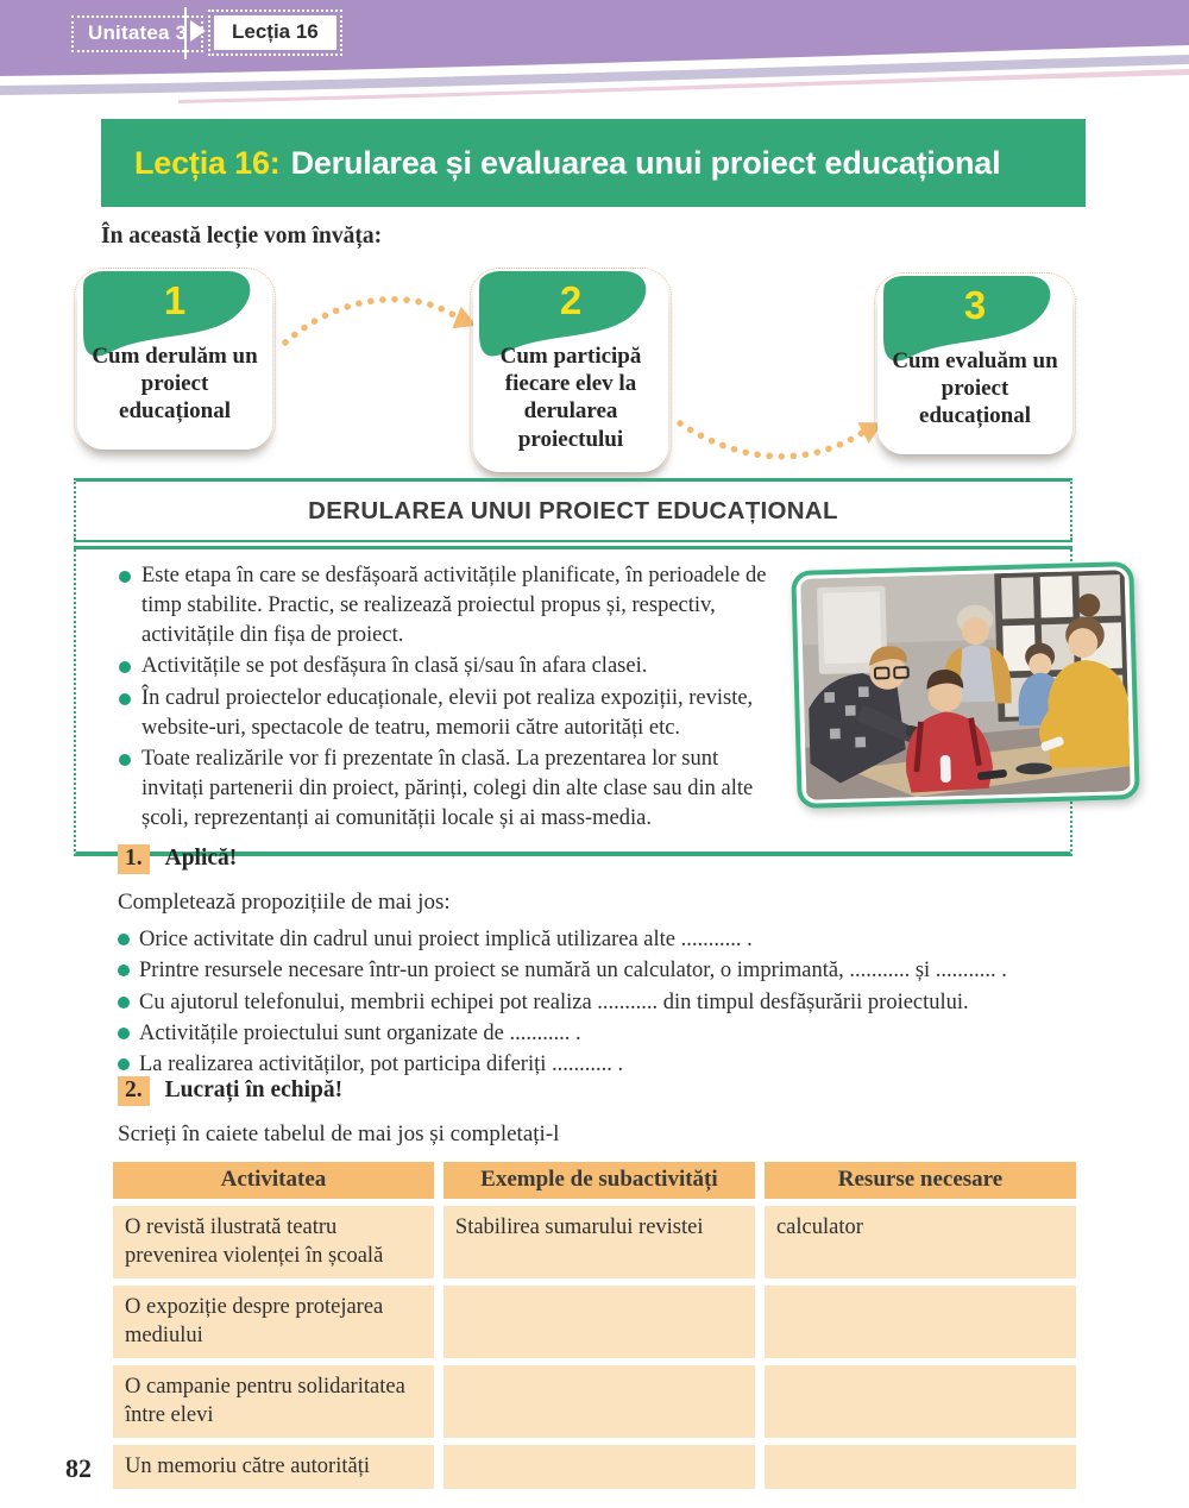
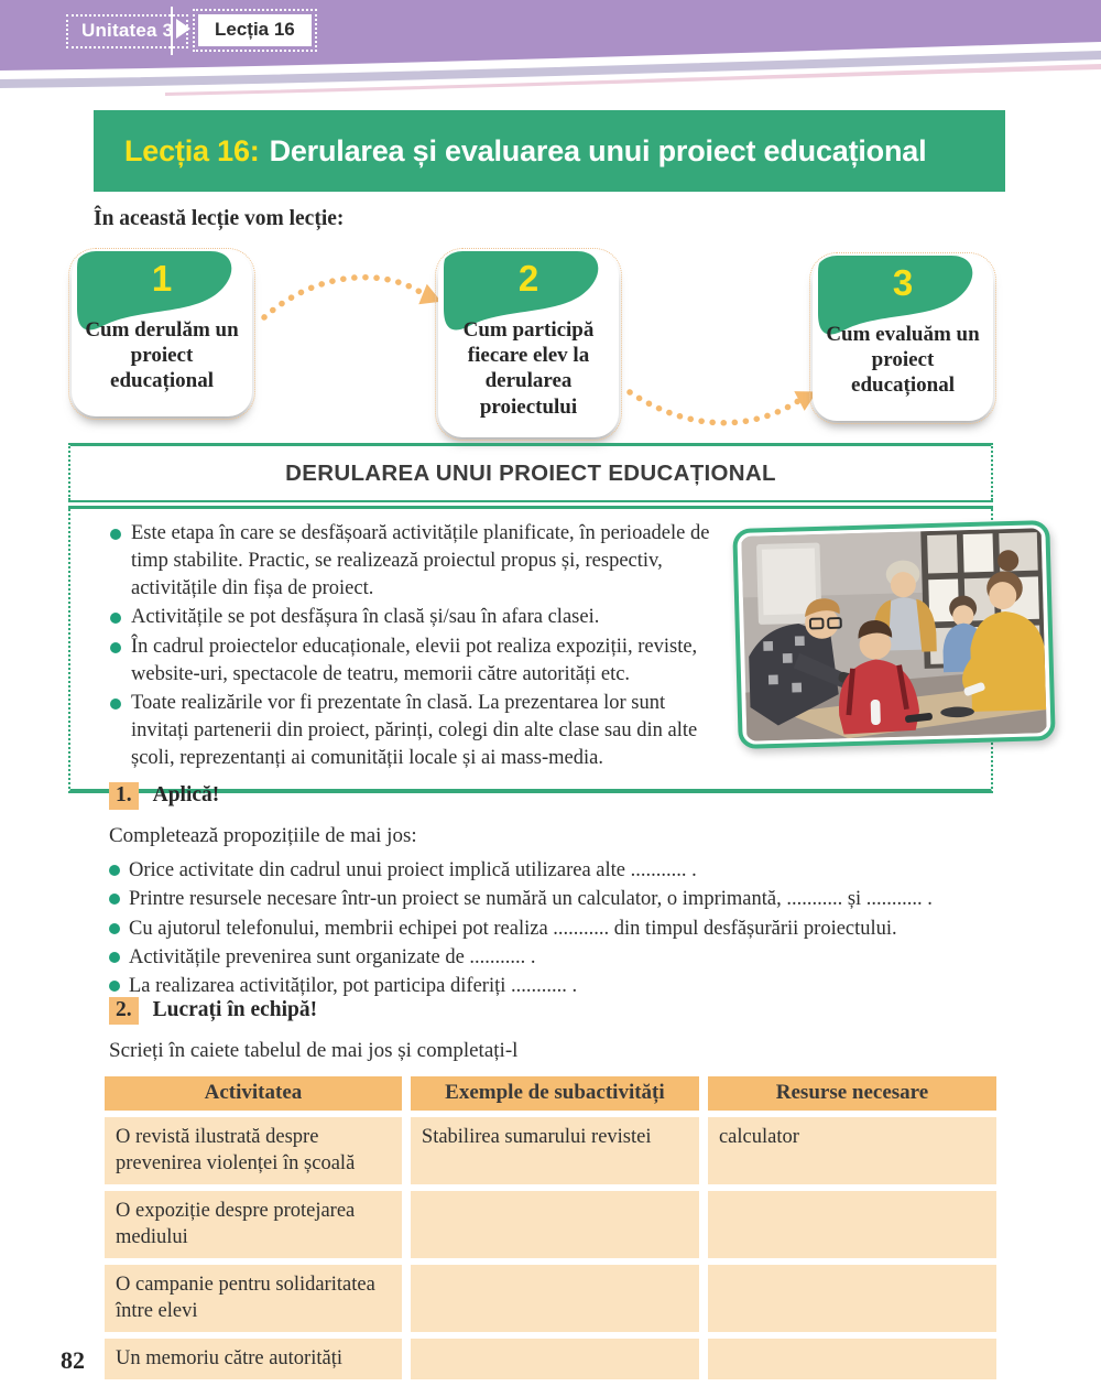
  Unitatea 3
  Lecția 16
  Lecția 16:
  Derularea și evaluarea unui proiect educațional
- În această lecție vom învăța:
+ În această lecție vom lecție:
  1
  Cum derulăm un proiect educațional
  2
  Cum participă fiecare elev la derularea proiectului
  3
  Cum evaluăm un proiect educațional
  DERULAREA UNUI PROIECT EDUCAȚIONAL
  Este etapa în care se desfășoară activitățile planificate, în perioadele de timp stabilite. Practic, se realizează proiectul propus și, respectiv, activitățile din fișa de proiect.
  Activitățile se pot desfășura în clasă și/sau în afara clasei.
  În cadrul proiectelor educaționale, elevii pot realiza expoziții, reviste, website-uri, spectacole de teatru, memorii către autorități etc.
  Toate realizările vor fi prezentate în clasă. La prezentarea lor sunt invitați partenerii din proiect, părinți, colegi din alte clase sau din alte școli, reprezentanți ai comunității locale și ai mass-media.
  1. Aplică!
  Completează propozițiile de mai jos:
  Orice activitate din cadrul unui proiect implică utilizarea alte ........... .
  Printre resursele necesare într-un proiect se numără un calculator, o imprimantă, ........... și ........... .
  Cu ajutorul telefonului, membrii echipei pot realiza ........... din timpul desfășurării proiectului.
- Activitățile proiectului sunt organizate de ........... .
+ Activitățile prevenirea sunt organizate de ........... .
  La realizarea activităților, pot participa diferiți ........... .
  2. Lucrați în echipă!
  Scrieți în caiete tabelul de mai jos și completați-l
  Activitatea
  Exemple de subactivități
  Resurse necesare
- O revistă ilustrată teatru prevenirea violenței în școală
+ O revistă ilustrată despre prevenirea violenței în școală
  Stabilirea sumarului revistei
  calculator
  O expoziție despre protejarea mediului
  O campanie pentru solidaritatea între elevi
  Un memoriu către autorități
  82
